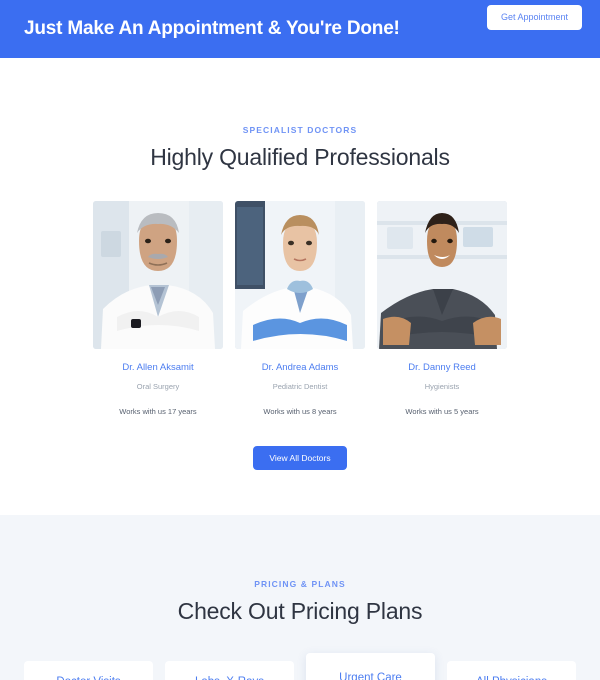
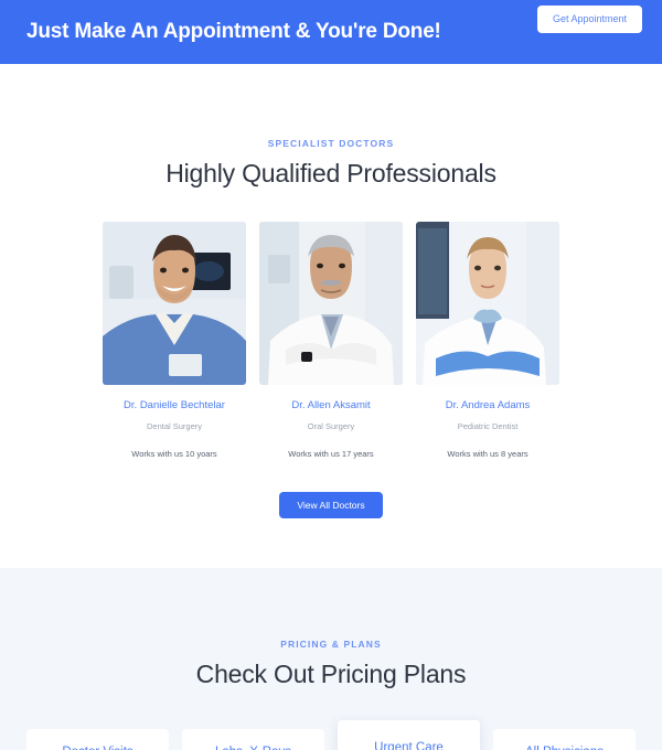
  Just Make An Appointment & You're Done!
  Get Appointment
  SPECIALIST DOCTORS
  Highly Qualified Professionals
+ Dr. Danielle Bechtelar
+ Dental Surgery
+ Works with us 10 yoars
  Dr. Allen Aksamit
  Oral Surgery
  Works with us 17 years
  Dr. Andrea Adams
  Pediatric Dentist
  Works with us 8 years
- Dr. Danny Reed
- Hygienists
- Works with us 5 years
  View All Doctors
  PRICING & PLANS
  Check Out Pricing Plans
  Urgent Care
